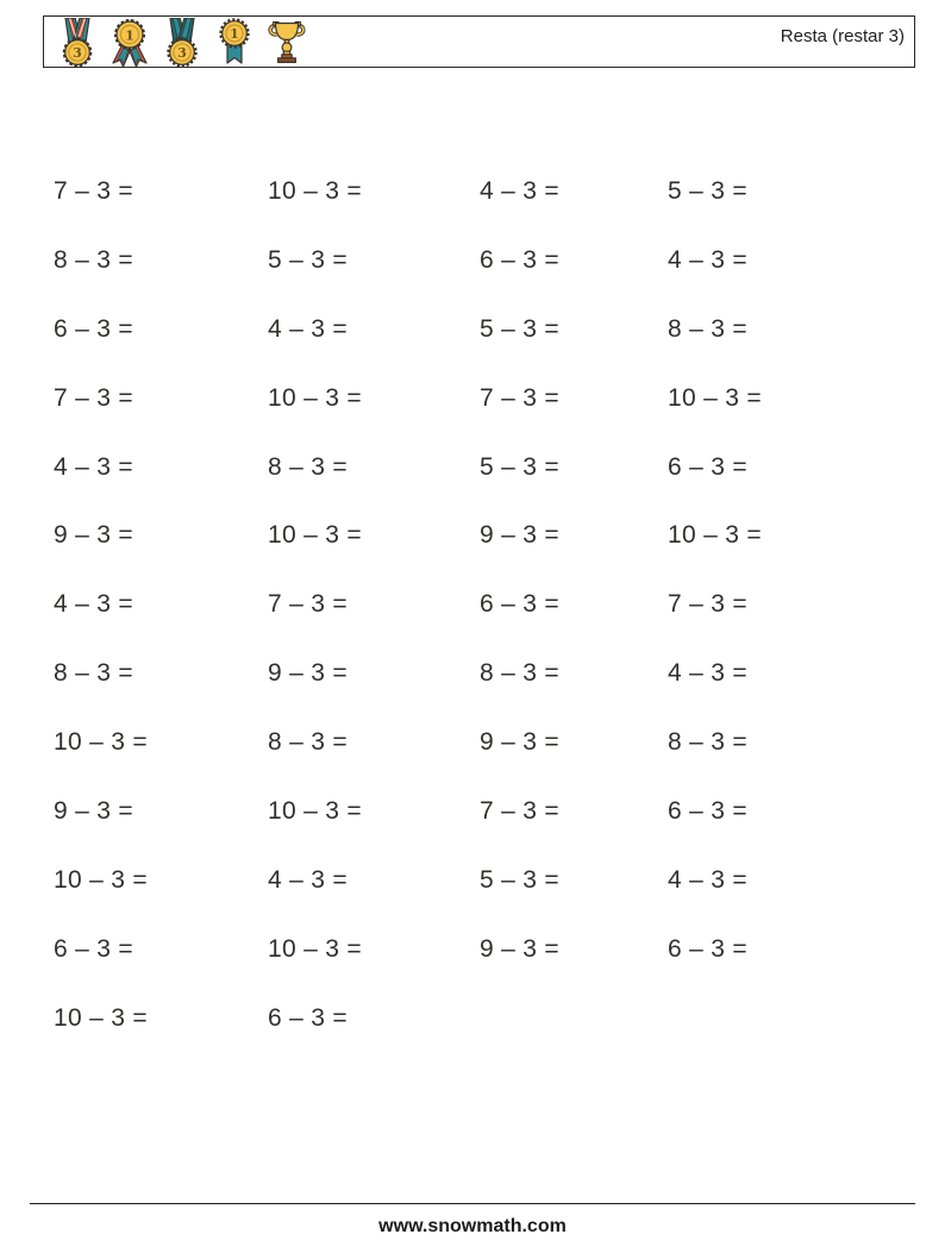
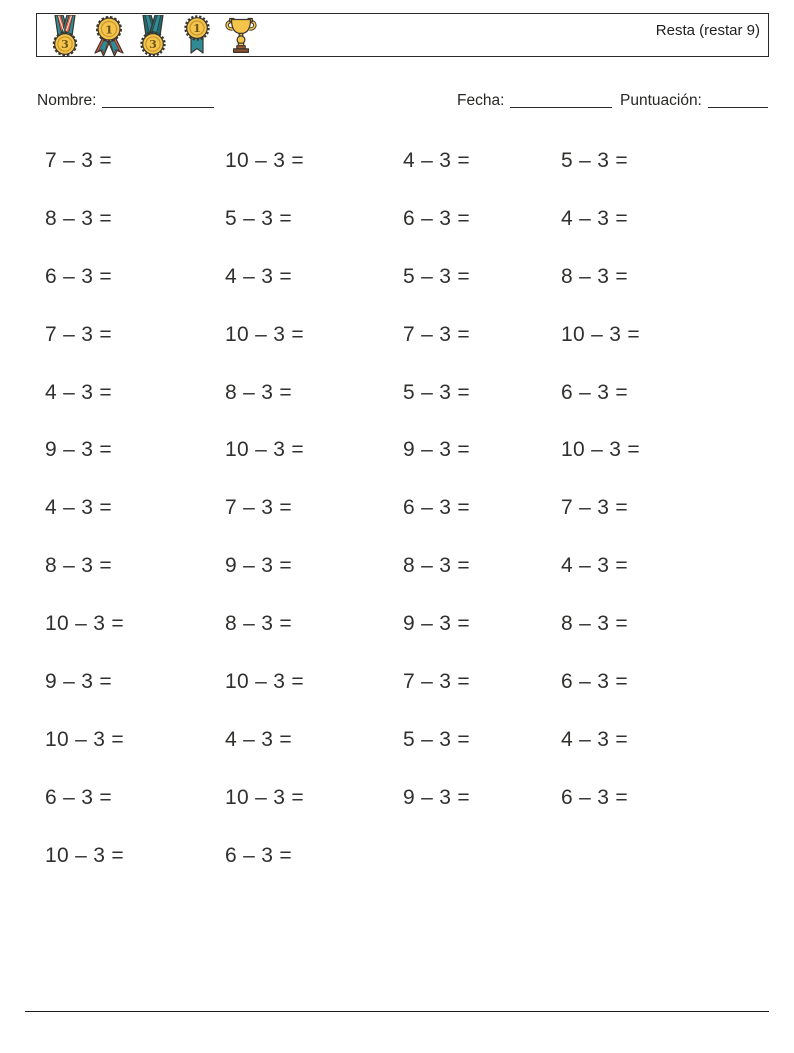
  3
  1
  3
  1
- Resta (restar 3)
+ Resta (restar 9)
+ Nombre:
+ Fecha:
+ Puntuación:
  7 – 3 =
  10 – 3 =
  4 – 3 =
  5 – 3 =
  8 – 3 =
  5 – 3 =
  6 – 3 =
  4 – 3 =
  6 – 3 =
  4 – 3 =
  5 – 3 =
  8 – 3 =
  7 – 3 =
  10 – 3 =
  7 – 3 =
  10 – 3 =
  4 – 3 =
  8 – 3 =
  5 – 3 =
  6 – 3 =
  9 – 3 =
  10 – 3 =
  9 – 3 =
  10 – 3 =
  4 – 3 =
  7 – 3 =
  6 – 3 =
  7 – 3 =
  8 – 3 =
  9 – 3 =
  8 – 3 =
  4 – 3 =
  10 – 3 =
  8 – 3 =
  9 – 3 =
  8 – 3 =
  9 – 3 =
  10 – 3 =
  7 – 3 =
  6 – 3 =
  10 – 3 =
  4 – 3 =
  5 – 3 =
  4 – 3 =
  6 – 3 =
  10 – 3 =
  9 – 3 =
  6 – 3 =
  10 – 3 =
  6 – 3 =
- www.snowmath.com
